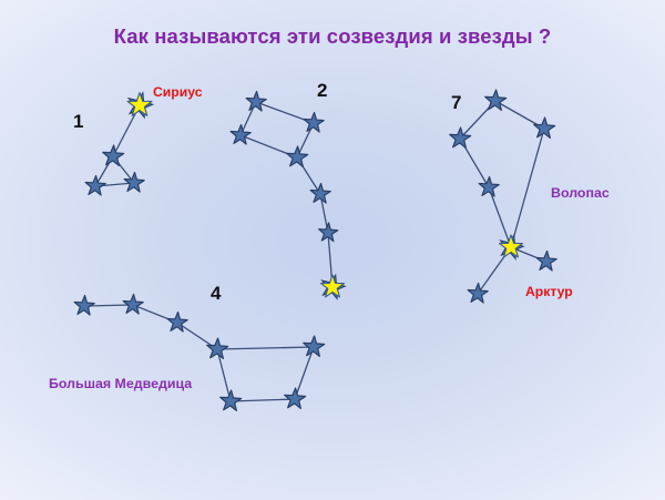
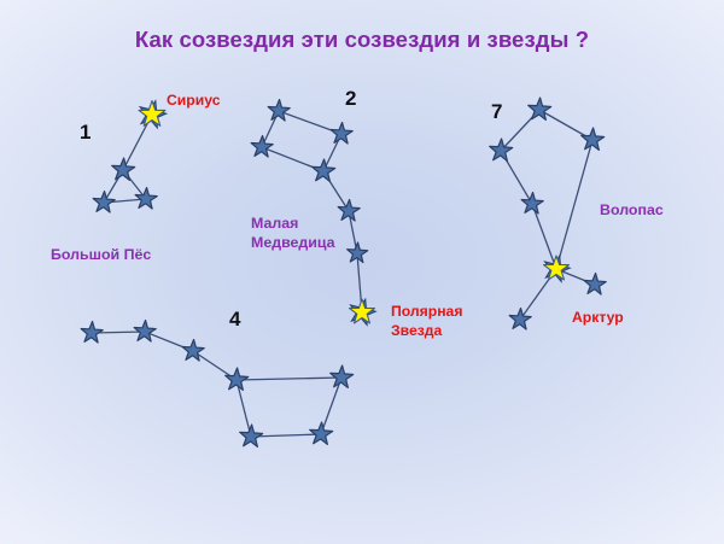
- Как называются эти созвездия и звезды ?
+ Как созвездия эти созвездия и звезды ?
  1
  2
  7
  4
+ Большой Пёс
+ Малая
+ Медведица
  Волопас
- Большая Медведица
  Сириус
+ Полярная
+ Звезда
  Арктур
